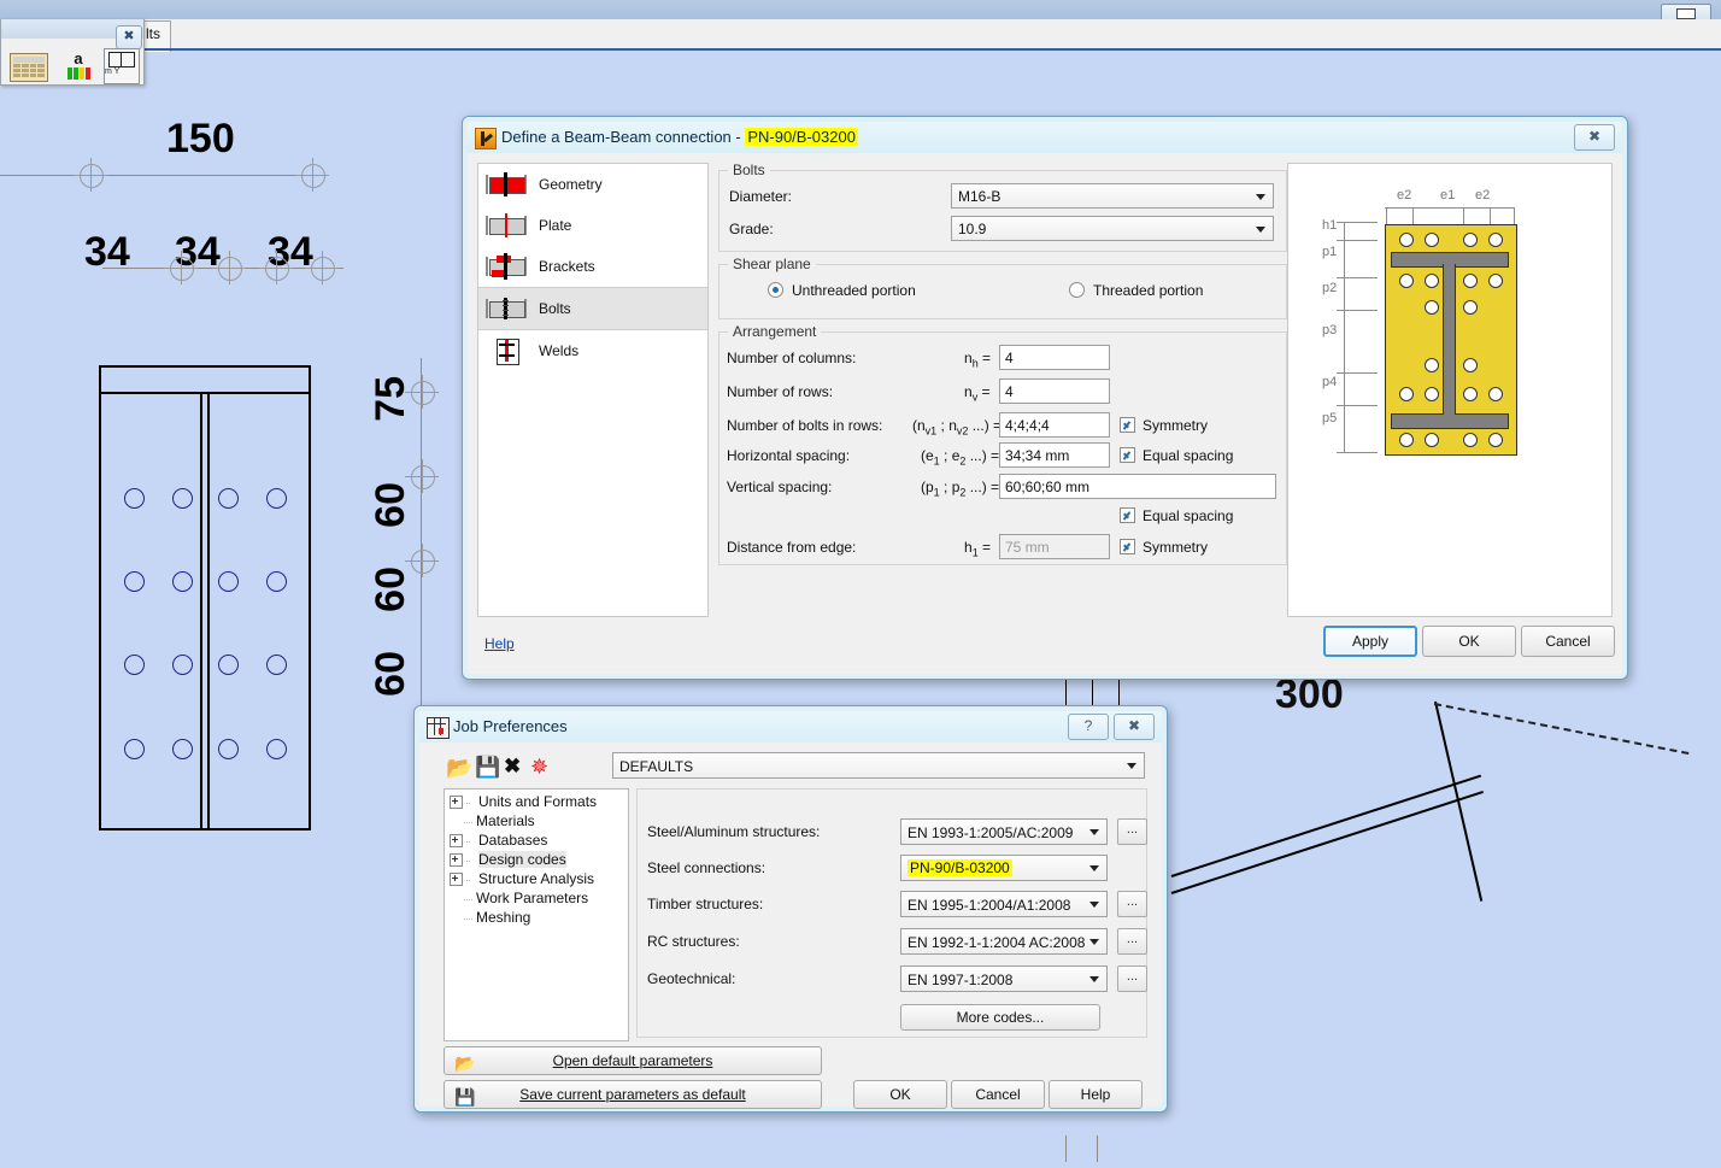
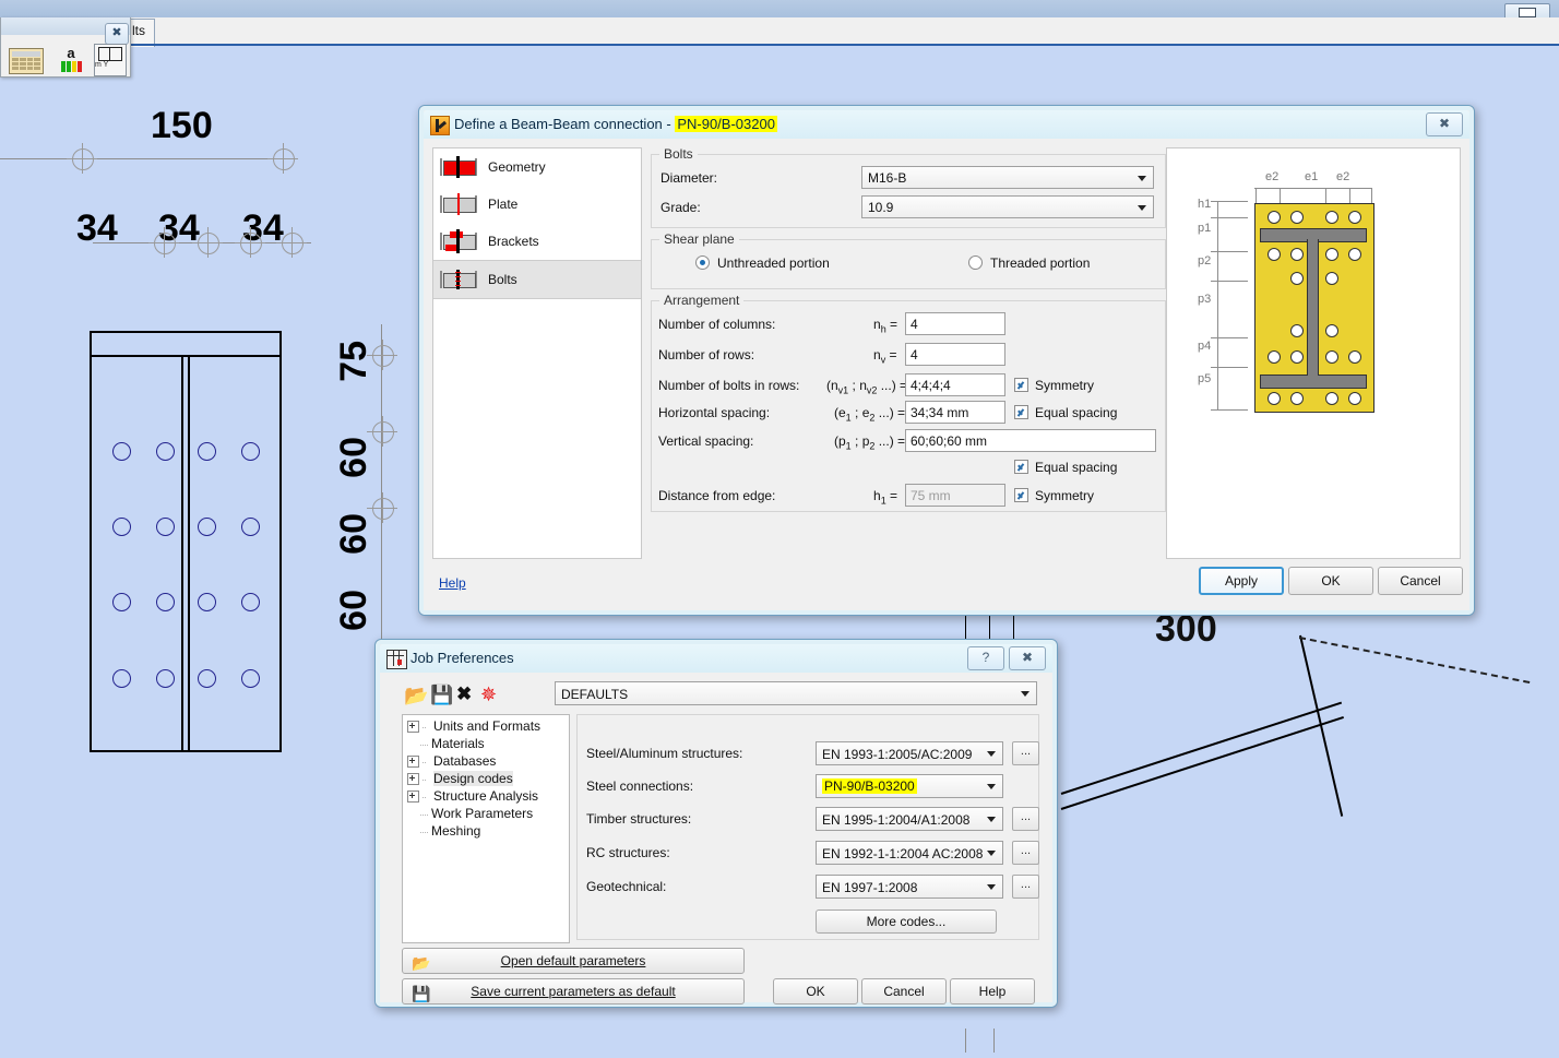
  150
  34
  34
  34
  300
  lts
  ✖
  a
  Define a Beam-Beam connection - PN-90/B-03200
  ✖
  Geometry
  Plate
  Brackets
  Bolts
- Welds
  Bolts
  Diameter:
  M16-B
  Grade:
  10.9
  Shear plane
  Unthreaded portion
  Threaded portion
  Arrangement
  Number of columns:
  nh =
  4
  Number of rows:
  nv =
  4
  Number of bolts in rows:
  (nv1 ; nv2 ...) =
  4;4;4;4
  Symmetry
  Horizontal spacing:
  (e1 ; e2 ...) =
  34;34 mm
  Equal spacing
  Vertical spacing:
  (p1 ; p2 ...) =
  60;60;60 mm
  Equal spacing
  Distance from edge:
  h1 =
  75 mm
  Symmetry
  e2
  e1
  e2
  h1
  p1
  p2
  p3
  p4
  p5
  Help
  Apply
  OK
  Cancel
  Job Preferences
  ?
  ✖
  📂
  💾
  ✖
  ✵
  DEFAULTS
  ·· Units and Formats
  ···· Materials
  ·· Databases
  ·· Design codes
  ·· Structure Analysis
  ···· Work Parameters
  ···· Meshing
  Steel/Aluminum structures:
  EN 1993-1:2005/AC:2009
  ...
  Steel connections:
  PN-90/B-03200
  Timber structures:
  EN 1995-1:2004/A1:2008
  ...
  RC structures:
  EN 1992-1-1:2004 AC:2008
  ...
  Geotechnical:
  EN 1997-1:2008
  ...
  More codes...
  📂
  Open default parameters
  💾
  Save current parameters as default
  OK
  Cancel
  Help
